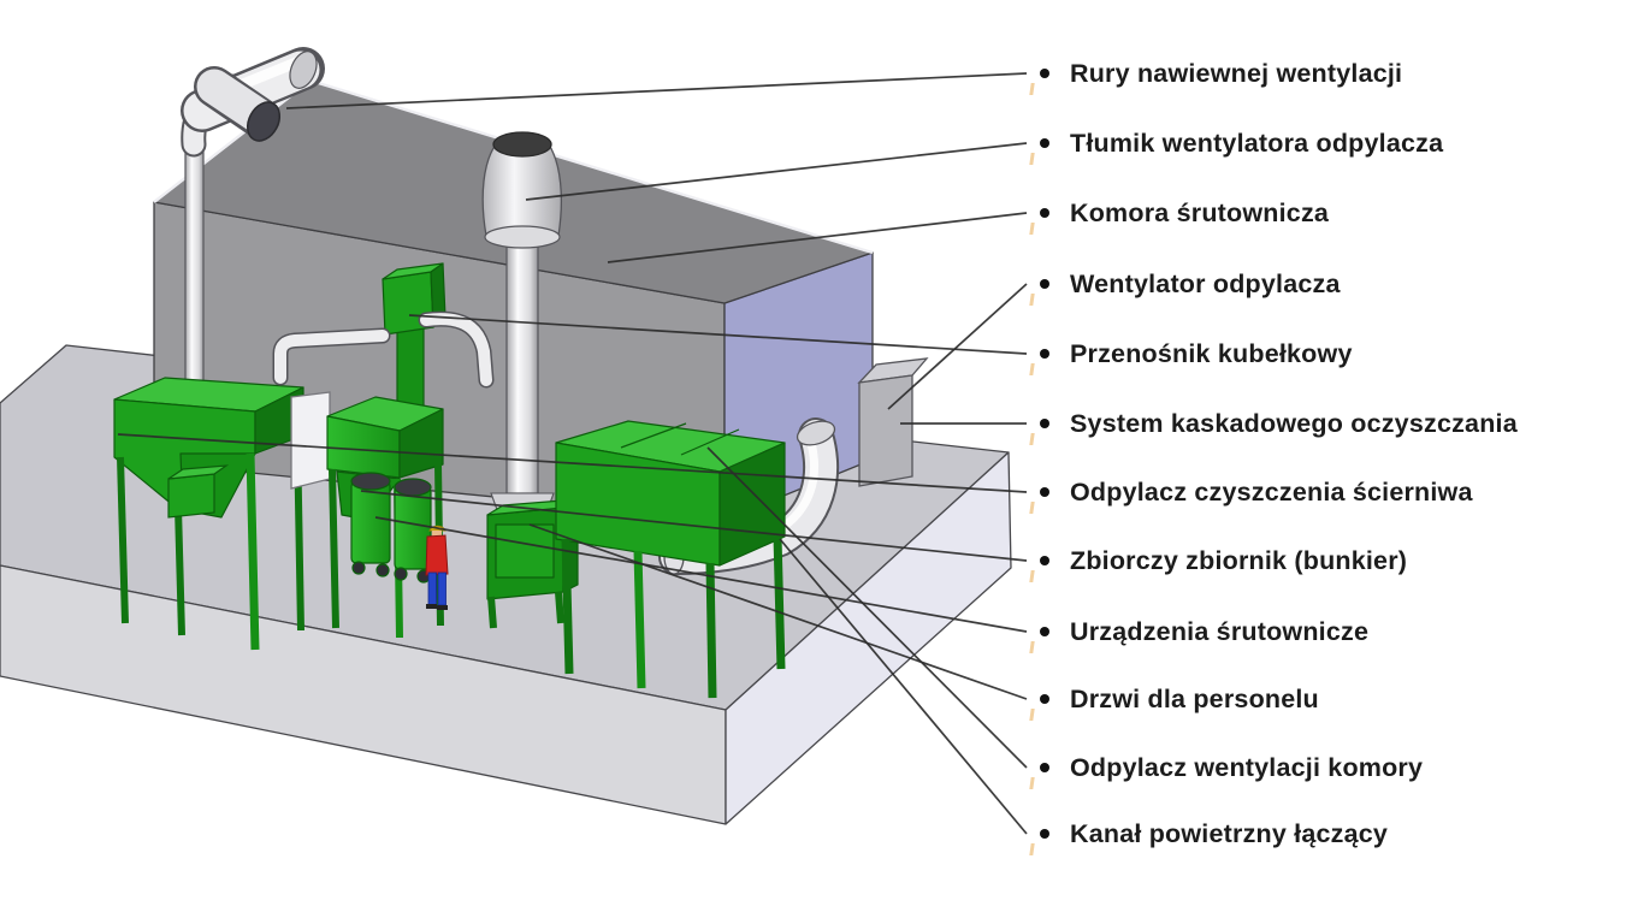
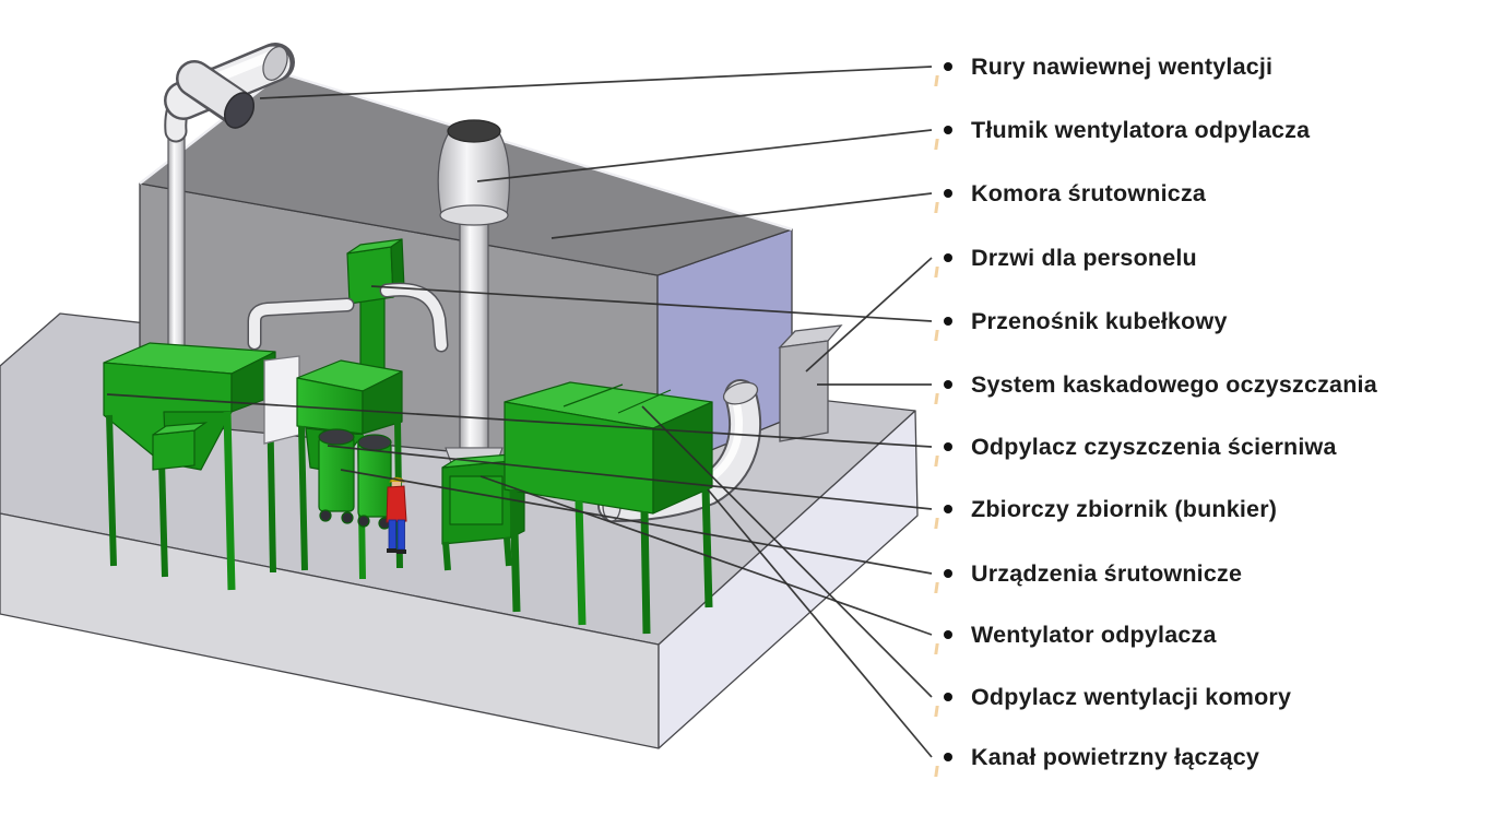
  Rury nawiewnej wentylacji
  Tłumik wentylatora odpylacza
  Komora śrutownicza
- Wentylator odpylacza
+ Drzwi dla personelu
  Przenośnik kubełkowy
  System kaskadowego oczyszczania
  Odpylacz czyszczenia ścierniwa
  Zbiorczy zbiornik (bunkier)
  Urządzenia śrutownicze
- Drzwi dla personelu
+ Wentylator odpylacza
  Odpylacz wentylacji komory
  Kanał powietrzny łączący
